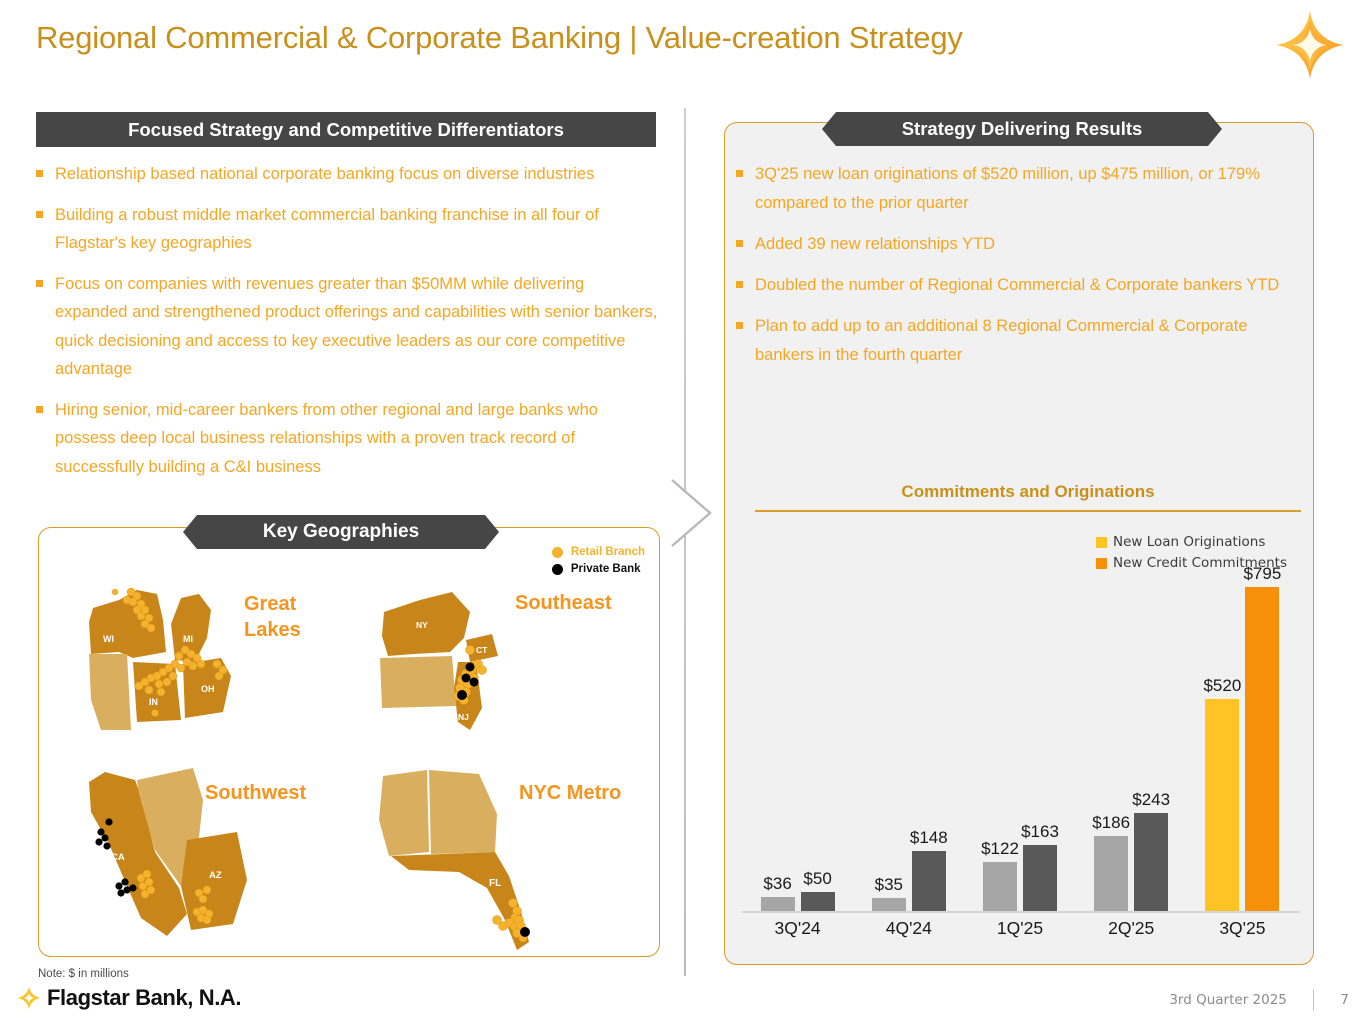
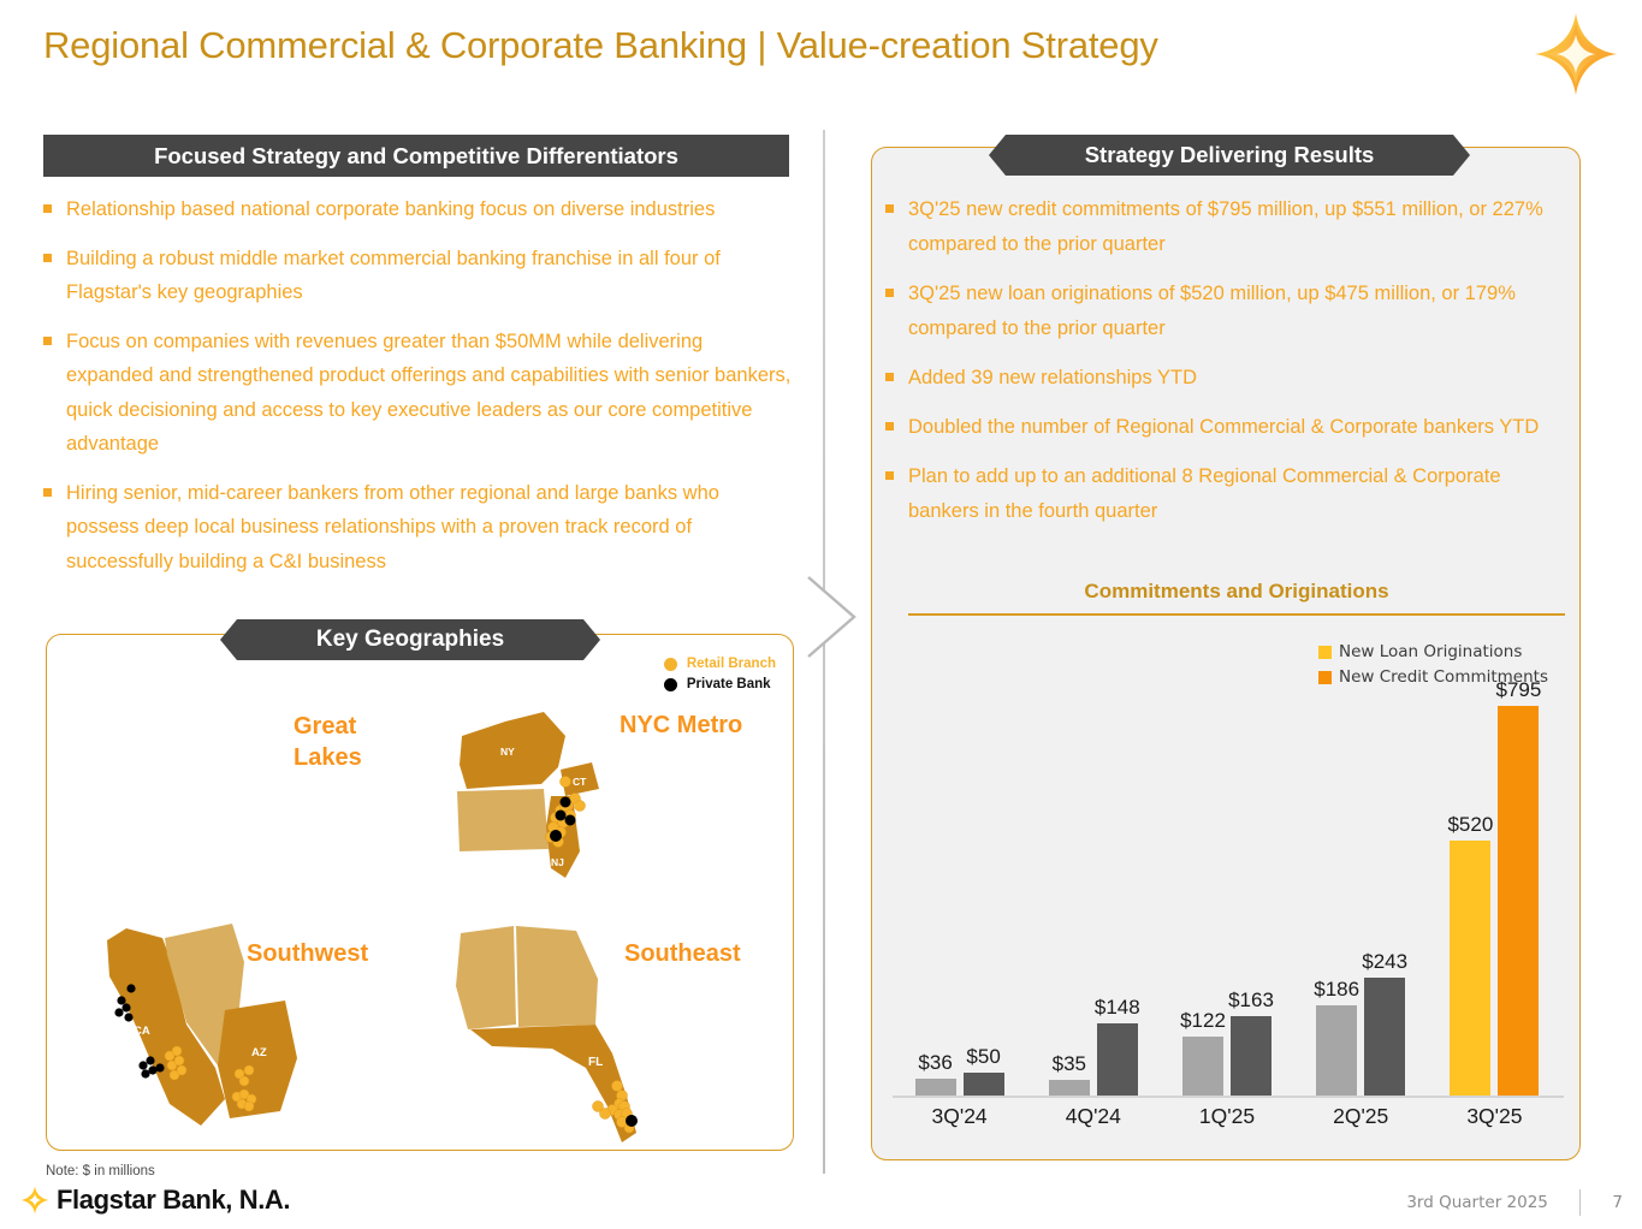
  Regional Commercial & Corporate Banking | Value-creation Strategy
  Focused Strategy and Competitive Differentiators
  Relationship based national corporate banking focus on diverse industries
  Building a robust middle market commercial banking franchise in all four of Flagstar's key geographies
  Focus on companies with revenues greater than $50MM while delivering expanded and strengthened product offerings and capabilities with senior bankers, quick decisioning and access to key executive leaders as our core competitive advantage
  Hiring senior, mid-career bankers from other regional and large banks who possess deep local business relationships with a proven track record of successfully building a C&I business
  Retail Branch
  Private Bank
- WI
- MI
- IN
- OH
  Great Lakes
  NY
  CT
  NJ
- Southeast
+ NYC Metro
  CA
  AZ
  Southwest
  FL
- NYC Metro
+ Southeast
  Key Geographies
  Strategy Delivering Results
+ 3Q'25 new credit commitments of $795 million, up $551 million, or 227% compared to the prior quarter
  3Q'25 new loan originations of $520 million, up $475 million, or 179% compared to the prior quarter
  Added 39 new relationships YTD
  Doubled the number of Regional Commercial & Corporate bankers YTD
  Plan to add up to an additional 8 Regional Commercial & Corporate bankers in the fourth quarter
  Commitments and Originations
  New Loan Originations
  New Credit Commitments
  $36
  $50
  $35
  $148
  $122
  $163
  $186
  $243
  $520
  $795
  Note: $ in millions
  Flagstar Bank, N.A.
  3rd Quarter 2025
  7
  3Q'24
  4Q'24
  1Q'25
  2Q'25
  3Q'25
